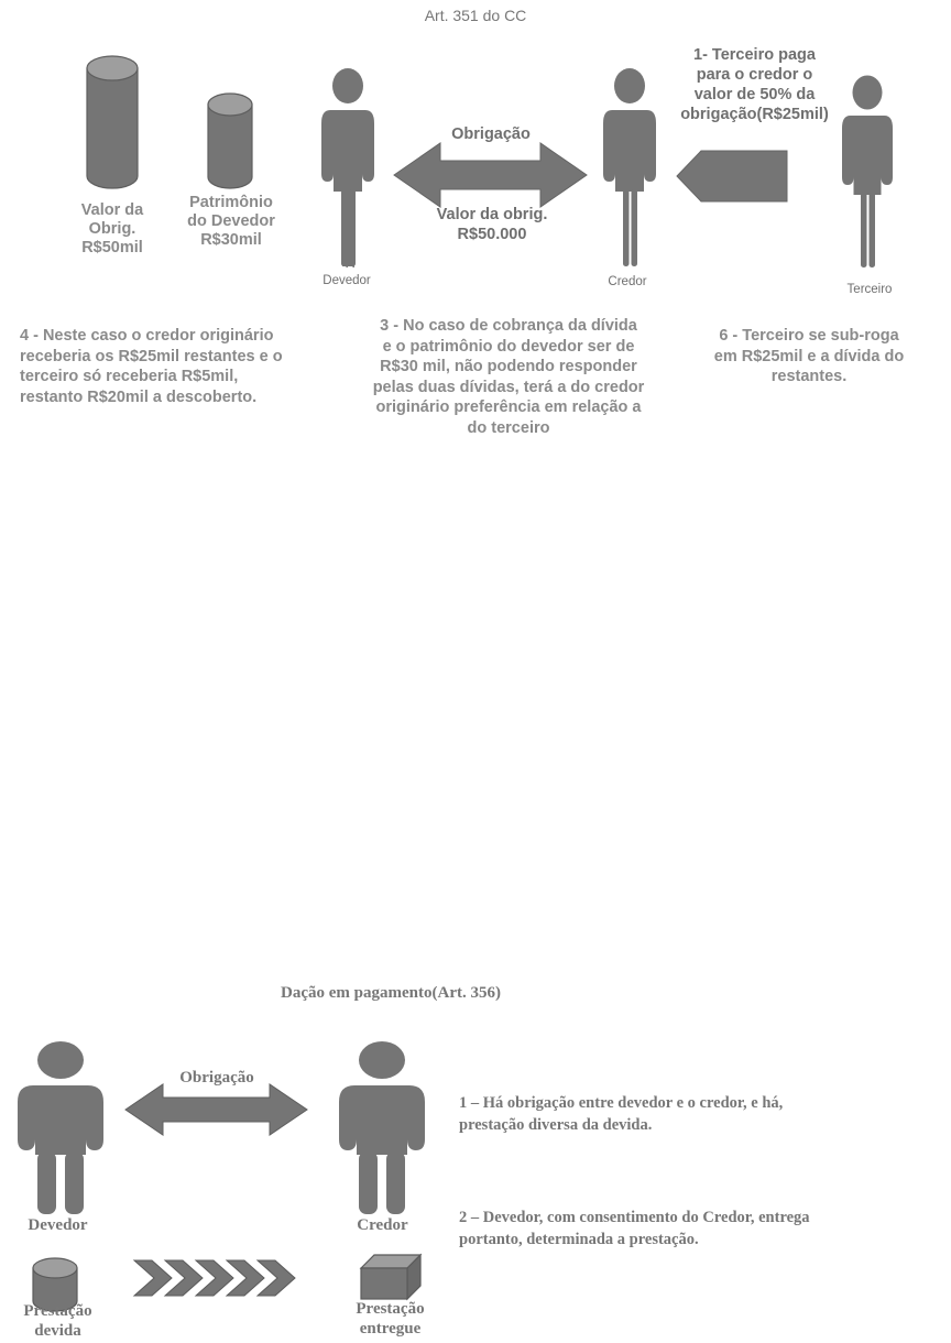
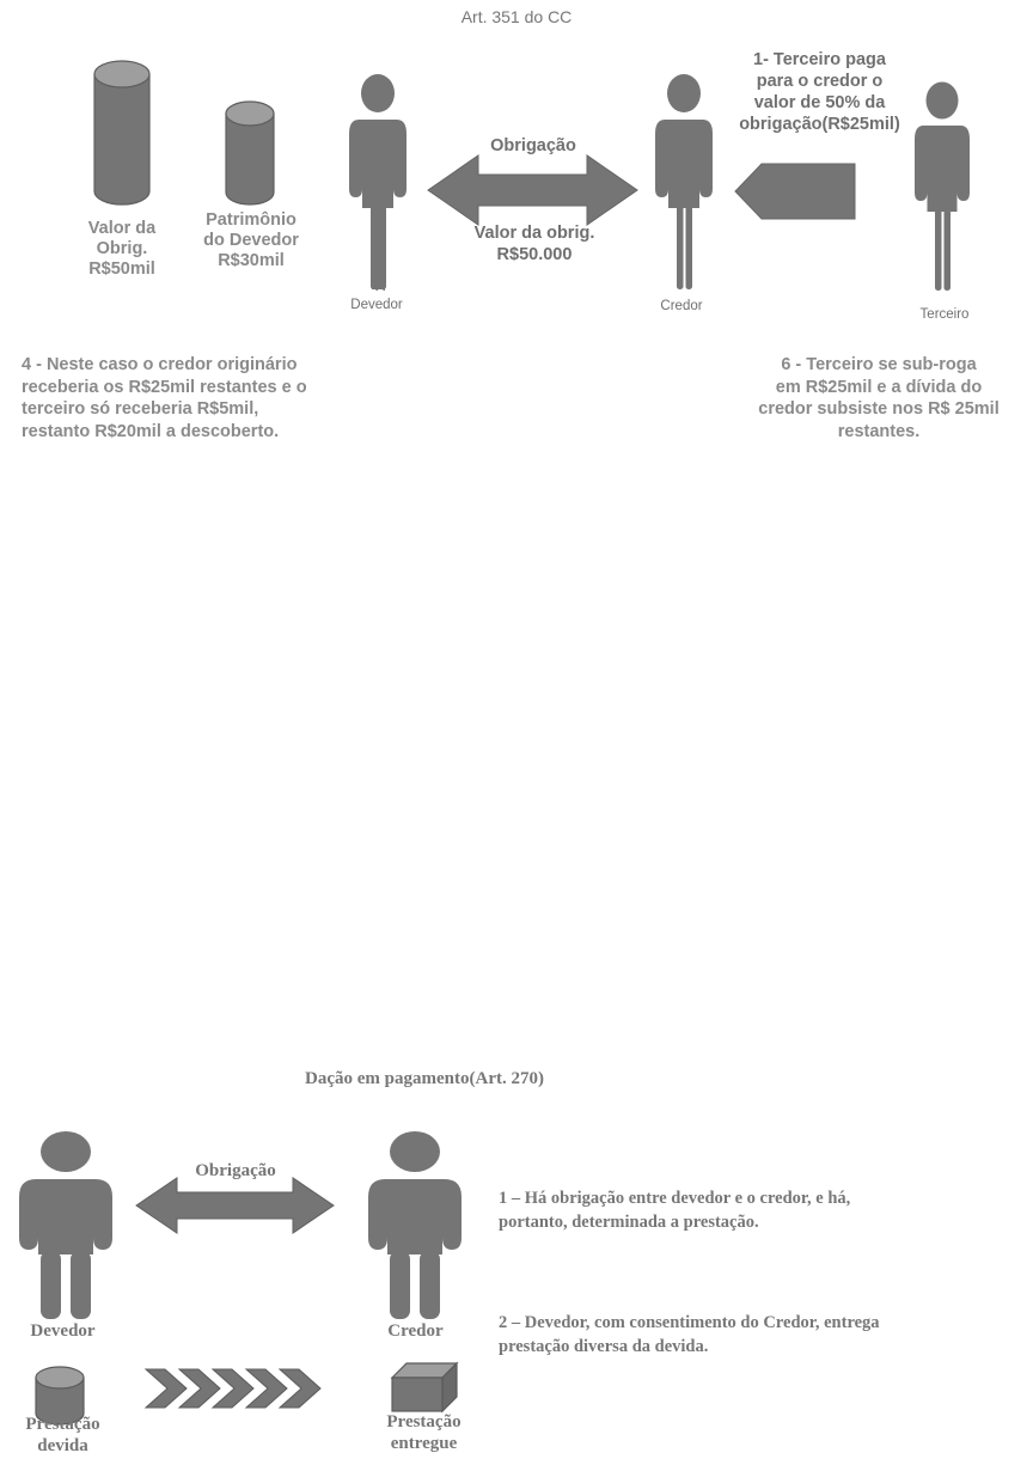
  Art. 351 do CC
  Valor da
  Obrig.
  R$50mil
  Patrimônio
  do Devedor
  R$30mil
  Devedor
  Obrigação
  Valor da obrig.
  R$50.000
  Credor
  1- Terceiro paga
  para o credor o
  valor de 50% da
  obrigação(R$25mil)
  Terceiro
  4 - Neste caso o credor originário
  receberia os R$25mil restantes e o
  terceiro só receberia R$5mil,
  restanto R$20mil a descoberto.
- 3 - No caso de cobrança da dívida
- e o patrimônio do devedor ser de
- R$30 mil, não podendo responder
- pelas duas dívidas, terá a do credor
- originário preferência em relação a
- do terceiro
  6 - Terceiro se sub-roga
  em R$25mil e a dívida do
+ credor subsiste nos R$ 25mil
  restantes.
- Dação em pagamento(Art. 356)
+ Dação em pagamento(Art. 270)
  Devedor
  Obrigação
  Credor
  1 – Há obrigação entre devedor e o credor, e há,
- prestação diversa da devida.
+ portanto, determinada a prestação.
  2 – Devedor, com consentimento do Credor, entrega
- portanto, determinada a prestação.
+ prestação diversa da devida.
  Prestação
  devida
  Prestação
  entregue
